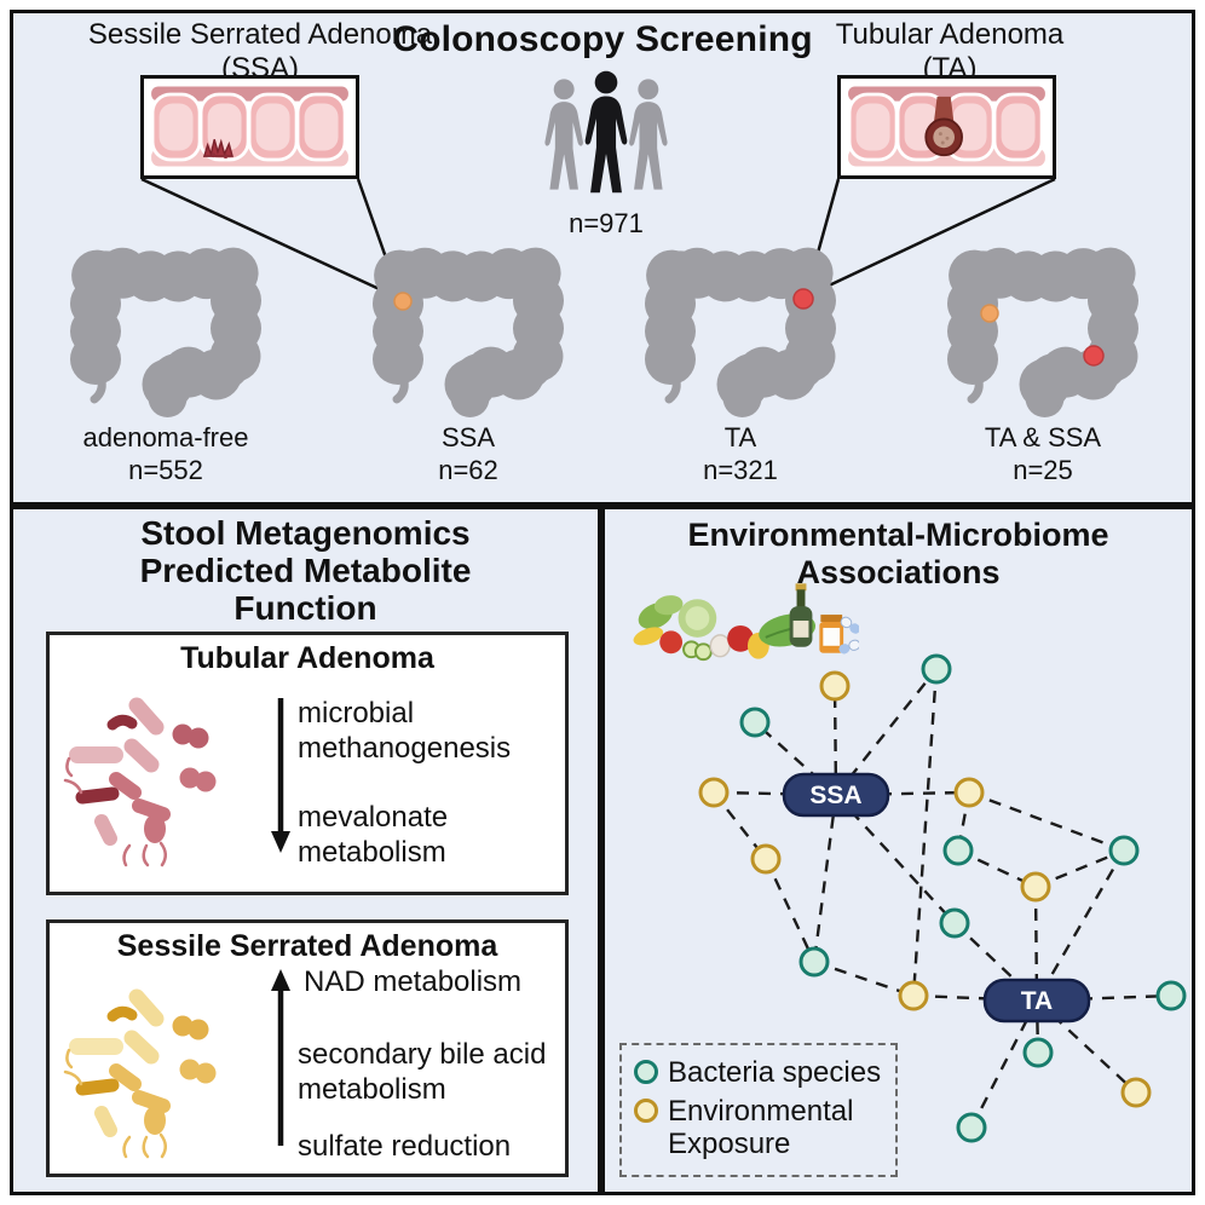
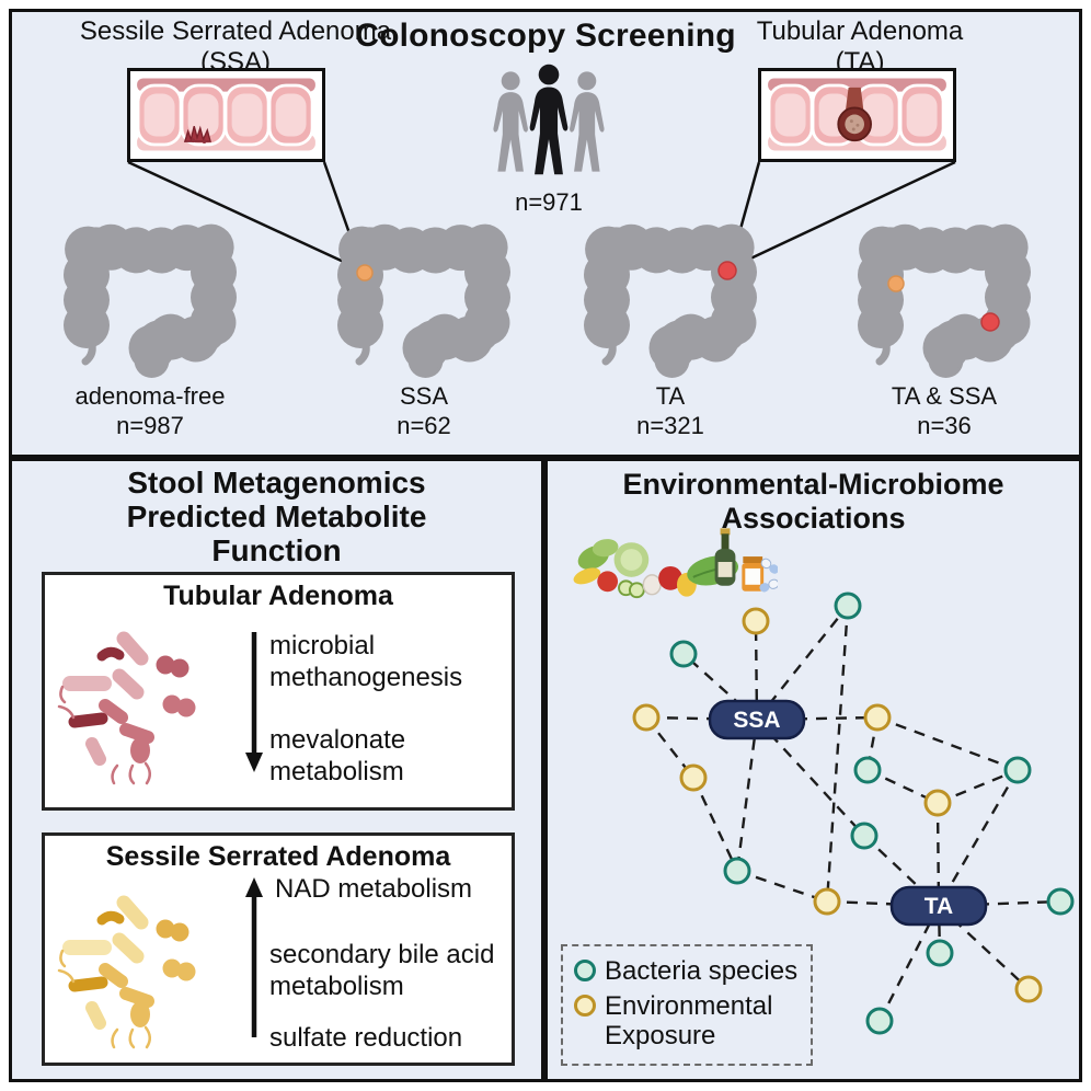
  Colonoscopy Screening
  Sessile Serrated Adenoma
  (SSA)
  Tubular Adenoma
  (TA)
  n=971
  adenoma-free
- n=552
+ n=987
  SSA
  n=62
  TA
  n=321
  TA & SSA
- n=25
+ n=36
  Stool Metagenomics
  Predicted Metabolite
  Function
  Tubular Adenoma
  microbial methanogenesis
  mevalonate metabolism
  Sessile Serrated Adenoma
  NAD metabolism
  secondary bile acid metabolism
  sulfate reduction
  SSA
  TA
  Environmental-Microbiome
  Associations
  Bacteria species
  Environmental Exposure
